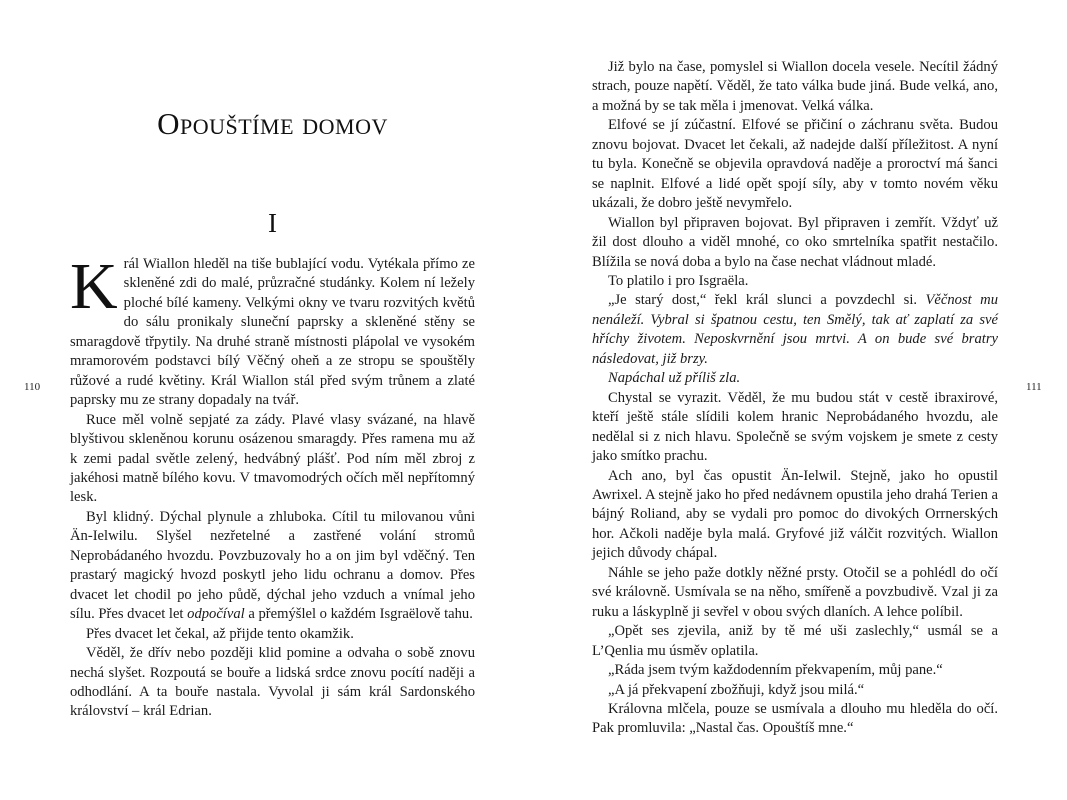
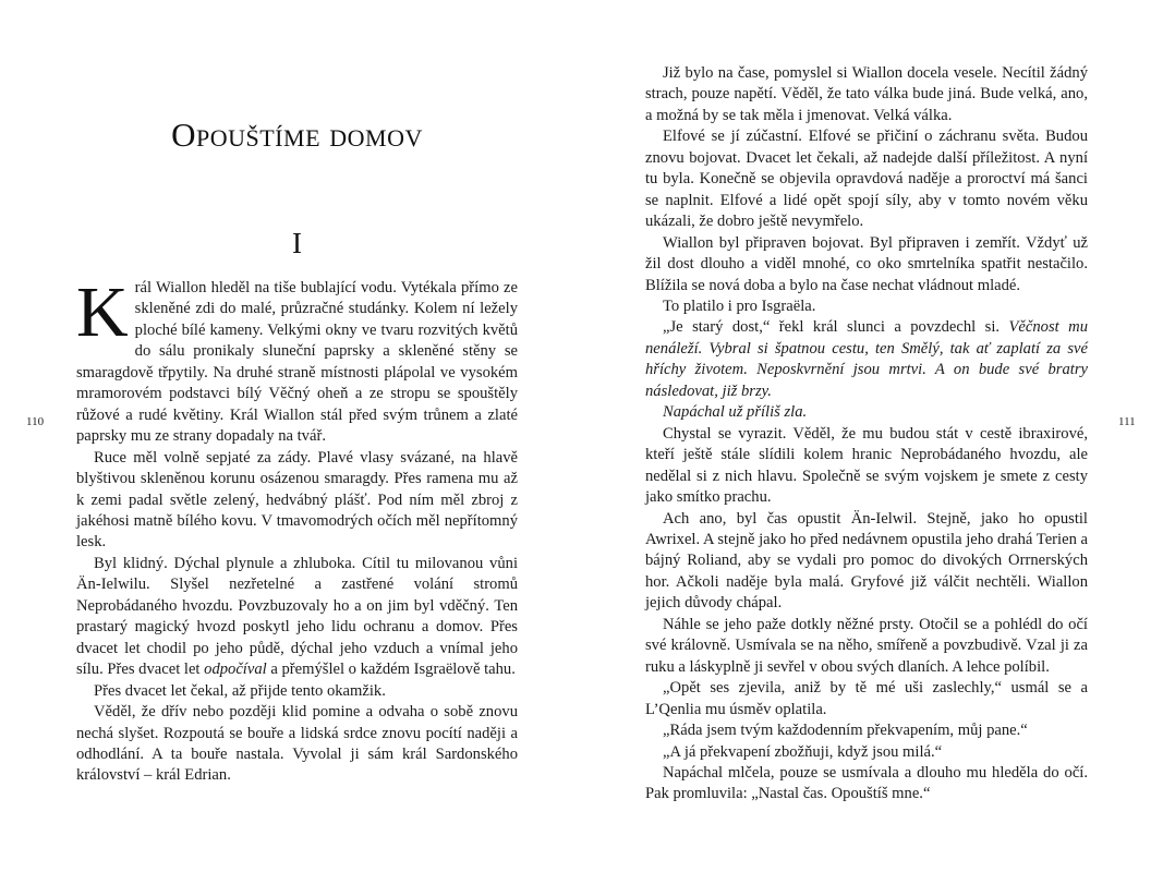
  110
  Opouštíme domov
  I
  K
  rál Wiallon hleděl na tiše bublající vodu. Vytékala přímo ze skleněné zdi do malé, průzračné studánky. Kolem ní ležely ploché bílé kameny. Velkými okny ve tvaru rozvitých květů do sálu pronikaly sluneční paprsky a skleněné stěny se smaragdově třpytily. Na druhé straně místnosti plápolal ve vysokém mramorovém podstavci bílý Věčný oheň a ze stropu se spouštěly růžové a rudé květiny. Král Wiallon stál před svým trůnem a zlaté paprsky mu ze strany dopadaly na tvář.
  Ruce měl volně sepjaté za zády. Plavé vlasy svázané, na hlavě blyštivou skleněnou korunu osázenou smaragdy. Přes ramena mu až k zemi padal světle zelený, hedvábný plášť. Pod ním měl zbroj z jakéhosi matně bílého kovu. V tmavomodrých očích měl nepřítomný lesk.
  Byl klidný. Dýchal plynule a zhluboka. Cítil tu milovanou vůni Än-Ielwilu. Slyšel nezřetelné a zastřené volání stromů Neprobádaného hvozdu. Povzbuzovaly ho a on jim byl vděčný. Ten prastarý magický hvozd poskytl jeho lidu ochranu a domov. Přes dvacet let chodil po jeho půdě, dýchal jeho vzduch a vnímal jeho sílu. Přes dvacet let odpočíval a přemýšlel o každém Isgraëlově tahu.
  Přes dvacet let čekal, až přijde tento okamžik.
  Věděl, že dřív nebo později klid pomine a odvaha o sobě znovu nechá slyšet. Rozpoutá se bouře a lidská srdce znovu pocítí naději a odhodlání. A ta bouře nastala. Vyvolal ji sám král Sardonského království – král Edrian.
  111
  Již bylo na čase, pomyslel si Wiallon docela vesele. Necítil žádný strach, pouze napětí. Věděl, že tato válka bude jiná. Bude velká, ano, a možná by se tak měla i jmenovat. Velká válka.
  Elfové se jí zúčastní. Elfové se přičiní o záchranu světa. Budou znovu bojovat. Dvacet let čekali, až nadejde další příležitost. A nyní tu byla. Konečně se objevila opravdová naděje a proroctví má šanci se naplnit. Elfové a lidé opět spojí síly, aby v tomto novém věku ukázali, že dobro ještě nevymřelo.
  Wiallon byl připraven bojovat. Byl připraven i zemřít. Vždyť už žil dost dlouho a viděl mnohé, co oko smrtelníka spatřit nestačilo. Blížila se nová doba a bylo na čase nechat vládnout mladé.
  To platilo i pro Isgraëla.
  „Je starý dost,“ řekl král slunci a povzdechl si. Věčnost mu nenáleží. Vybral si špatnou cestu, ten Smělý, tak ať zaplatí za své hříchy životem. Neposkvrnění jsou mrtvi. A on bude své bratry následovat, již brzy.
  Napáchal už příliš zla.
  Chystal se vyrazit. Věděl, že mu budou stát v cestě ibraxirové, kteří ještě stále slídili kolem hranic Neprobádaného hvozdu, ale nedělal si z nich hlavu. Společně se svým vojskem je smete z cesty jako smítko prachu.
- Ach ano, byl čas opustit Än-Ielwil. Stejně, jako ho opustil Awrixel. A stejně jako ho před nedávnem opustila jeho drahá Terien a bájný Roliand, aby se vydali pro pomoc do divokých Orrnerských hor. Ačkoli naděje byla malá. Gryfové již válčit rozvitých. Wiallon jejich důvody chápal.
+ Ach ano, byl čas opustit Än-Ielwil. Stejně, jako ho opustil Awrixel. A stejně jako ho před nedávnem opustila jeho drahá Terien a bájný Roliand, aby se vydali pro pomoc do divokých Orrnerských hor. Ačkoli naděje byla malá. Gryfové již válčit nechtěli. Wiallon jejich důvody chápal.
  Náhle se jeho paže dotkly něžné prsty. Otočil se a pohlédl do očí své královně. Usmívala se na něho, smířeně a povzbudivě. Vzal ji za ruku a láskyplně ji sevřel v obou svých dlaních. A lehce políbil.
  „Opět ses zjevila, aniž by tě mé uši zaslechly,“ usmál se a L’Qenlia mu úsměv oplatila.
  „Ráda jsem tvým každodenním překvapením, můj pane.“
  „A já překvapení zbožňuji, když jsou milá.“
- Královna mlčela, pouze se usmívala a dlouho mu hleděla do očí. Pak promluvila: „Nastal čas. Opouštíš mne.“
+ Napáchal mlčela, pouze se usmívala a dlouho mu hleděla do očí. Pak promluvila: „Nastal čas. Opouštíš mne.“
